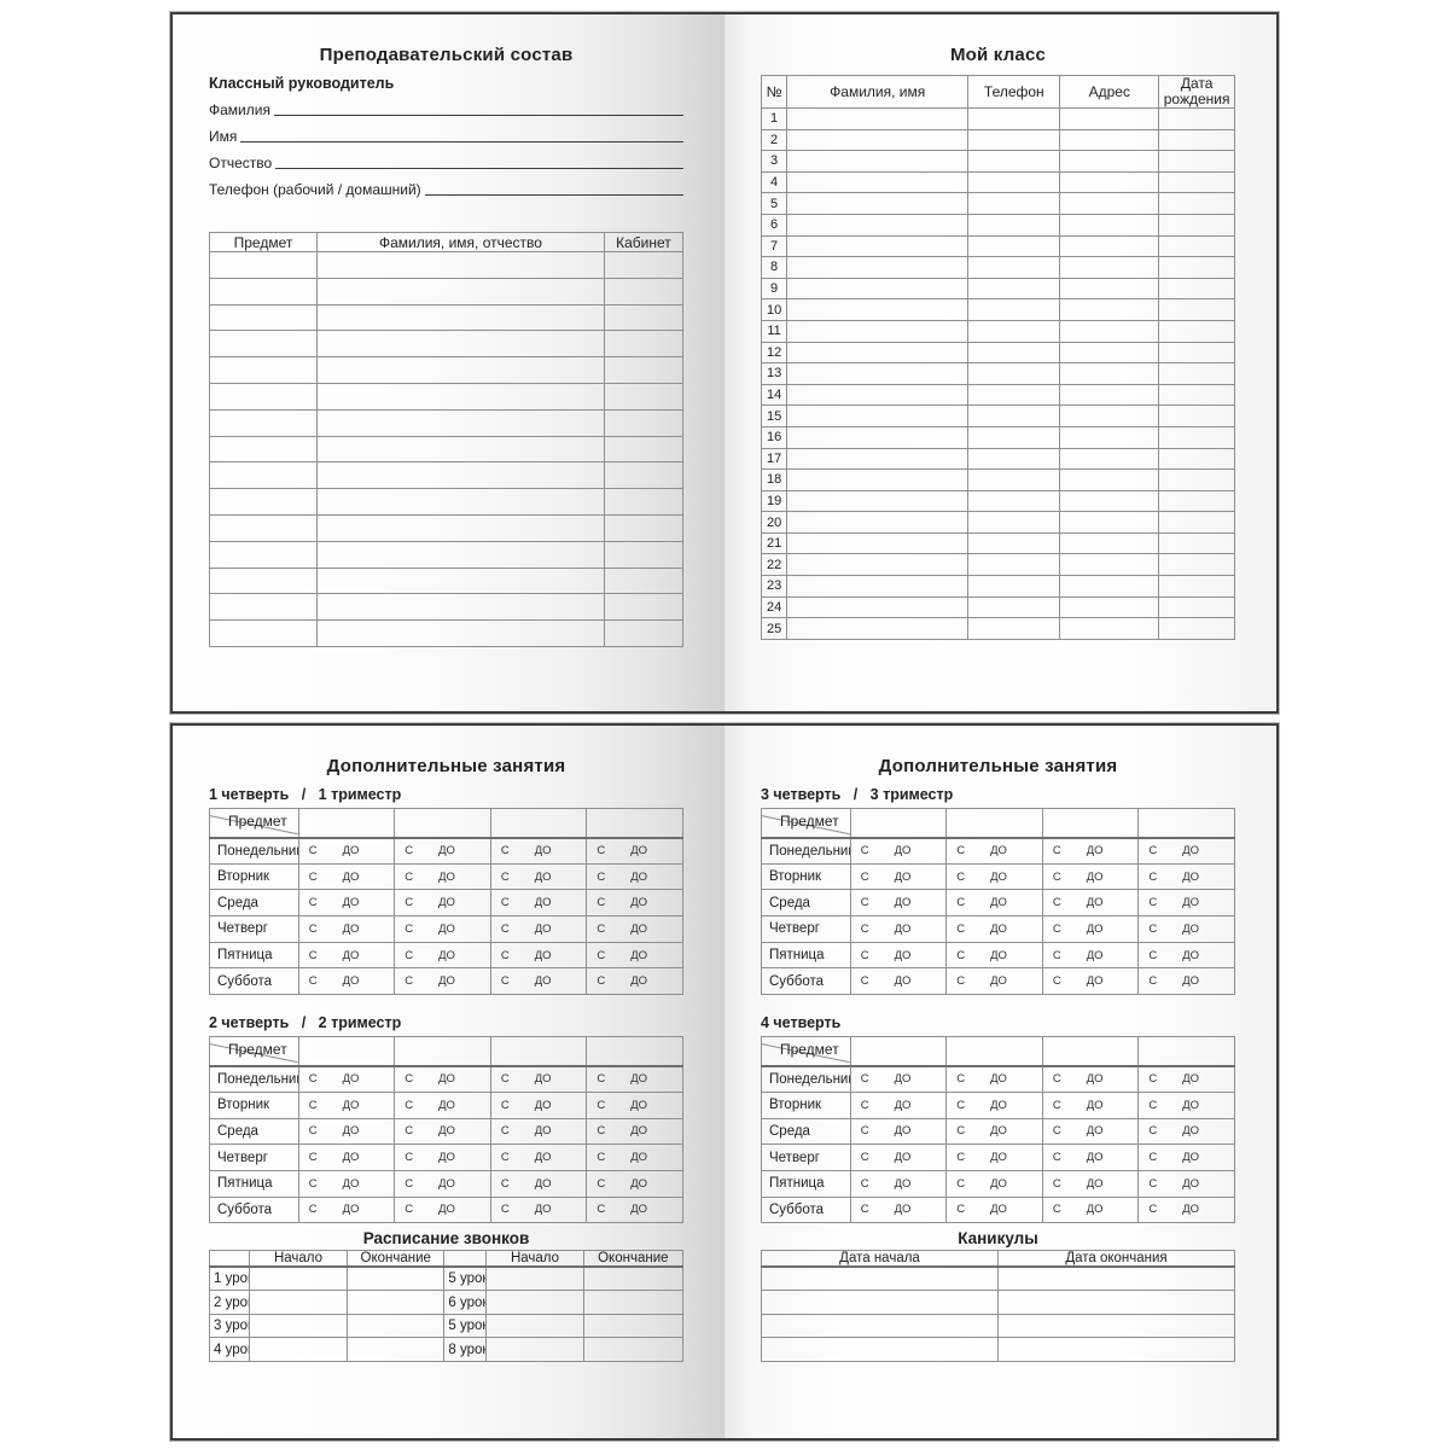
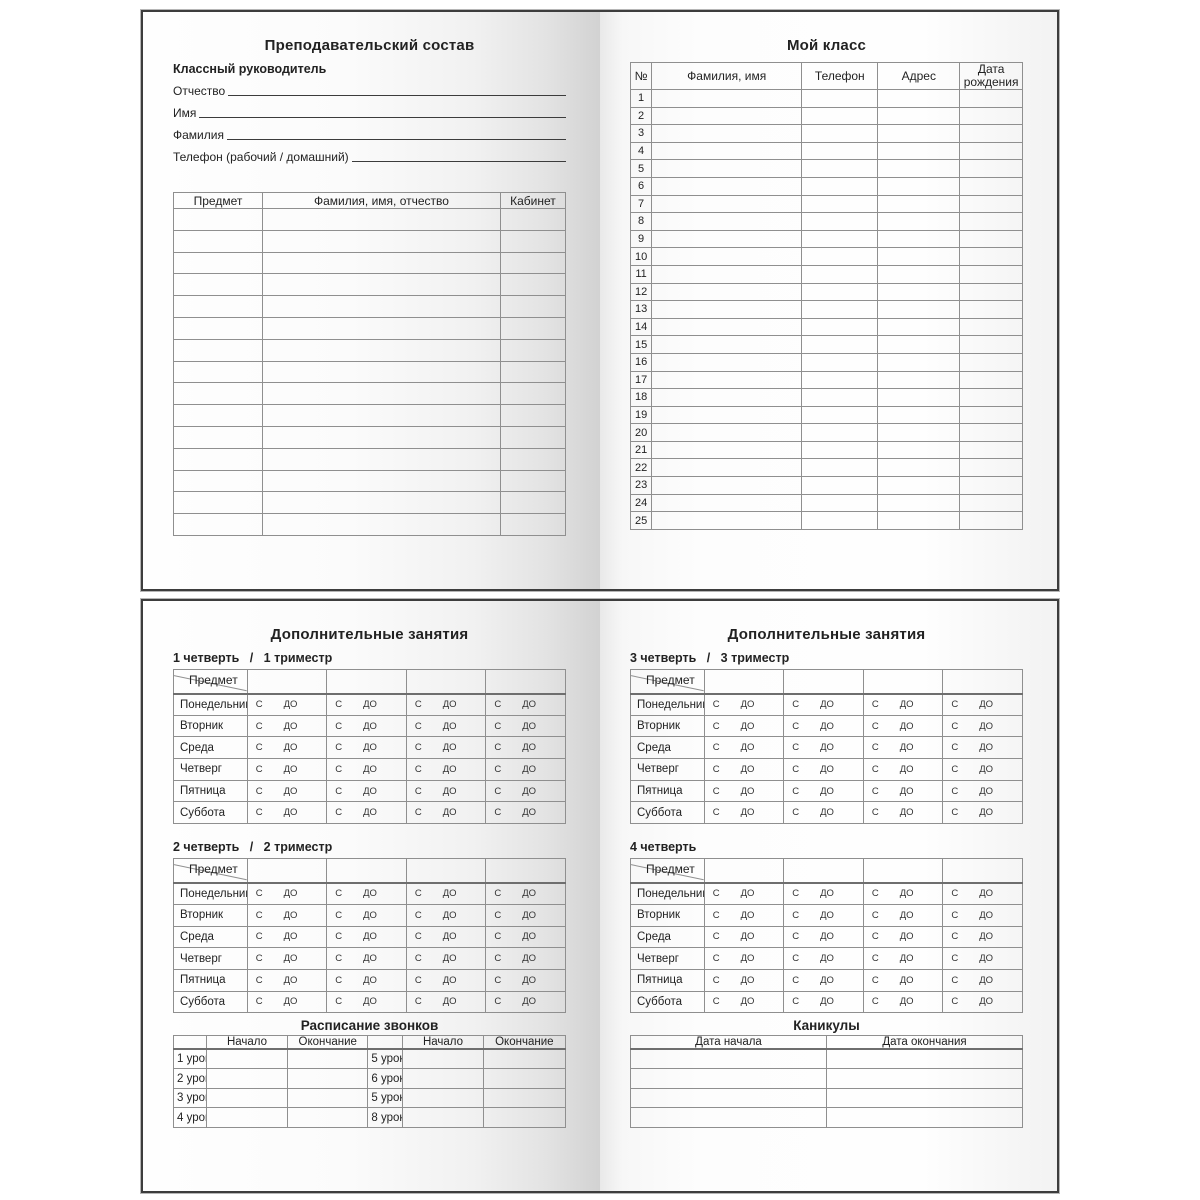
  Преподавательский состав
  Классный руководитель
- Фамилия
+ Отчество
  Имя
- Отчество
+ Фамилия
  Телефон (рабочий / домашний)
  Предмет	Фамилия, имя, отчество	Кабинет
  Мой класс
  №	Фамилия, имя	Телефон	Адрес	Дата рождения
  1
  2
  3
  4
  5
  6
  7
  8
  9
  10
  11
  12
  13
  14
  15
  16
  17
  18
  19
  20
  21
  22
  23
  24
  25
  Дополнительные занятия
  1 четверть / 1 триместр
  Предмет
  Понедельни	С ДО	С ДО	С ДО	С ДО
  Вторник	С ДО	С ДО	С ДО	С ДО
  Среда	С ДО	С ДО	С ДО	С ДО
  Четверг	С ДО	С ДО	С ДО	С ДО
  Пятница	С ДО	С ДО	С ДО	С ДО
  Суббота	С ДО	С ДО	С ДО	С ДО
  2 четверть / 2 триместр
  Предмет
  Понедельни	С ДО	С ДО	С ДО	С ДО
  Вторник	С ДО	С ДО	С ДО	С ДО
  Среда	С ДО	С ДО	С ДО	С ДО
  Четверг	С ДО	С ДО	С ДО	С ДО
  Пятница	С ДО	С ДО	С ДО	С ДО
  Суббота	С ДО	С ДО	С ДО	С ДО
  Расписание звонков
  	Начало	Окончание		Начало	Окончание
  1 уро			5 урок
  2 уро			6 урок
  3 уро			5 урок
  4 уро			8 урок
  Дополнительные занятия
  3 четверть / 3 триместр
  Предмет
  Понедельни	С ДО	С ДО	С ДО	С ДО
  Вторник	С ДО	С ДО	С ДО	С ДО
  Среда	С ДО	С ДО	С ДО	С ДО
  Четверг	С ДО	С ДО	С ДО	С ДО
  Пятница	С ДО	С ДО	С ДО	С ДО
  Суббота	С ДО	С ДО	С ДО	С ДО
  4 четверть
  Предмет
  Понедельни	С ДО	С ДО	С ДО	С ДО
  Вторник	С ДО	С ДО	С ДО	С ДО
  Среда	С ДО	С ДО	С ДО	С ДО
  Четверг	С ДО	С ДО	С ДО	С ДО
  Пятница	С ДО	С ДО	С ДО	С ДО
  Суббота	С ДО	С ДО	С ДО	С ДО
  Каникулы
  Дата начала	Дата окончания
